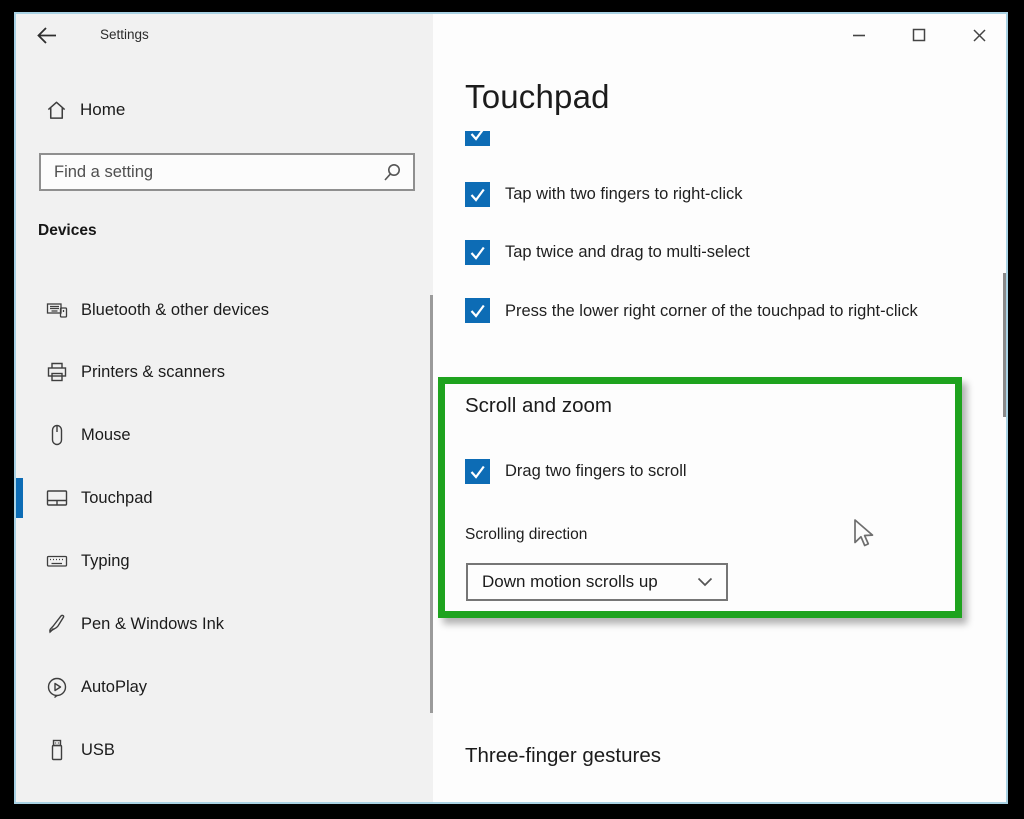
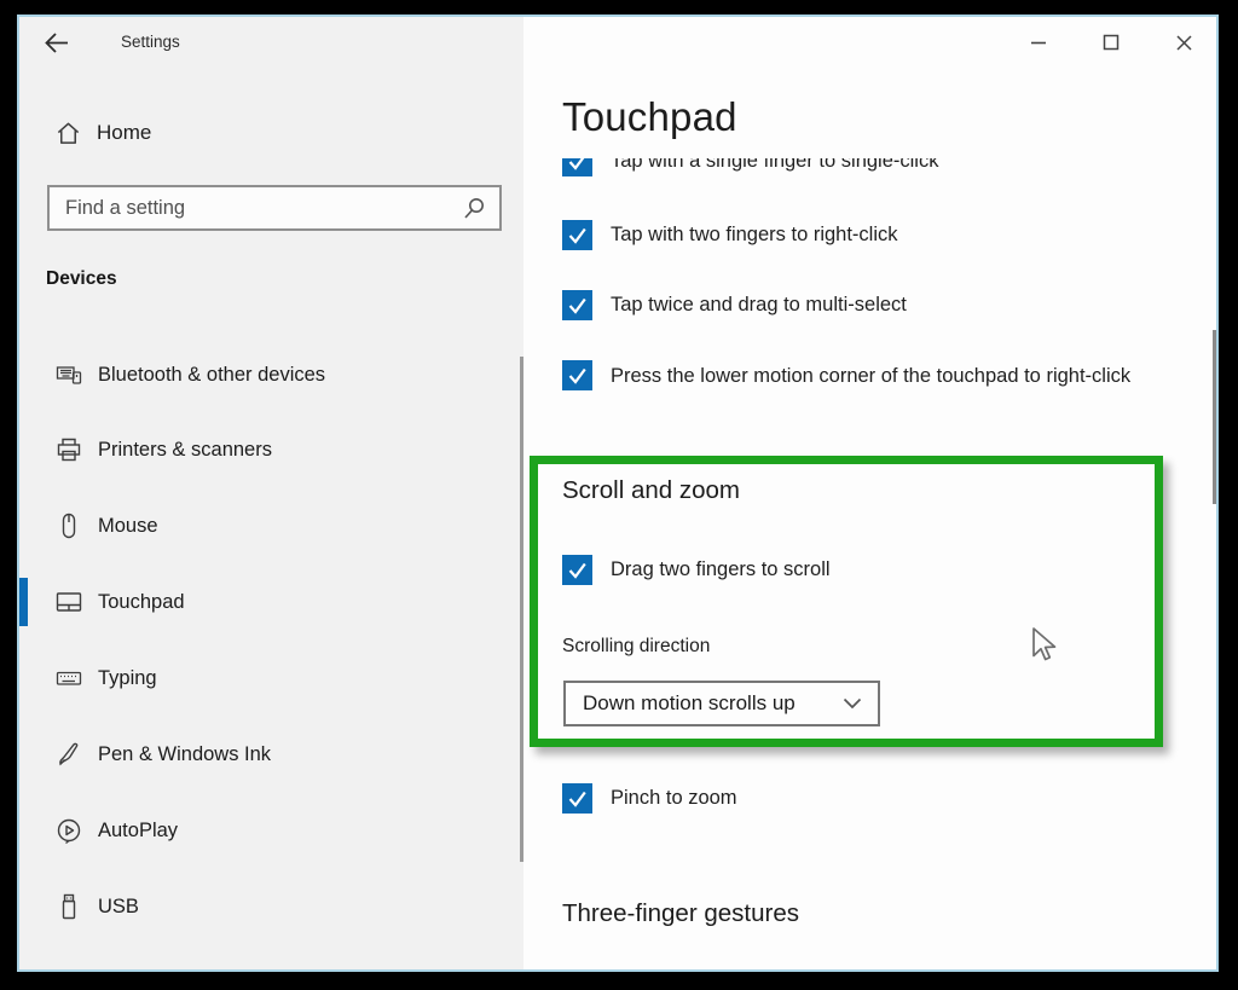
  Settings
  Home
  Find a setting
  Devices
  Bluetooth & other devices
  Printers & scanners
  Mouse
  Touchpad
  Typing
  Pen & Windows Ink
  AutoPlay
  USB
  Touchpad
+ Tap with a single finger to single-click
  Tap with two fingers to right-click
  Tap twice and drag to multi-select
- Press the lower right corner of the touchpad to right-click
+ Press the lower motion corner of the touchpad to right-click
  Scroll and zoom
  Drag two fingers to scroll
  Scrolling direction
  Down motion scrolls up
+ Pinch to zoom
  Three-finger gestures
